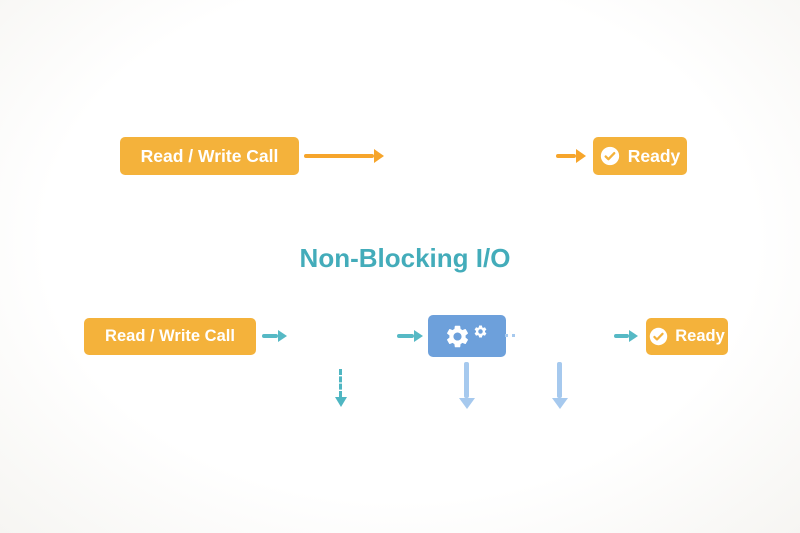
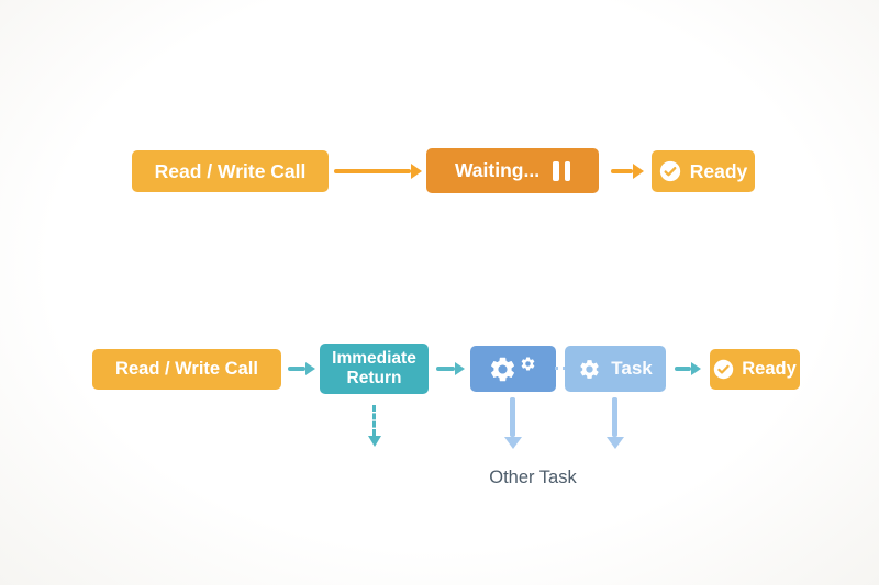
  Read / Write Call
+ Waiting...
  Ready
- Non-Blocking I/O
  Read / Write Call
+ Immediate Return
+ Task
  Ready
+ Other Task
